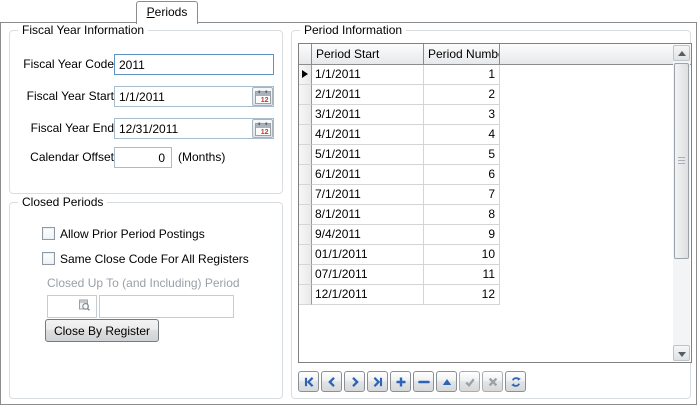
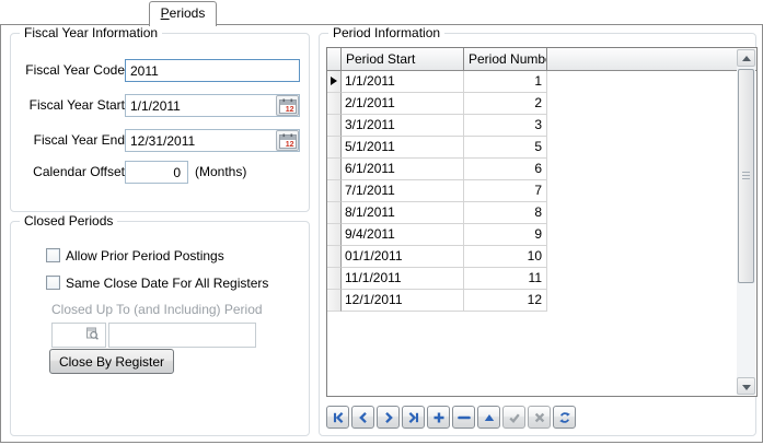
  Periods
  Fiscal Year Information
  Fiscal Year Code
  2011
  Fiscal Year Start
  1/1/2011
  Fiscal Year End
  12/31/2011
  Calendar Offset
  0
  (Months)
  Closed Periods
  Allow Prior Period Postings
- Same Close Code For All Registers
+ Same Close Date For All Registers
  Closed Up To (and Including) Period
  Close By Register
  Period Information
  Period Start
  Period Numb
  1/1/2011
  1
  2/1/2011
  2
  3/1/2011
  3
- 4/1/2011
- 4
  5/1/2011
  5
  6/1/2011
  6
  7/1/2011
  7
  8/1/2011
  8
  9/4/2011
  9
  01/1/2011
  10
- 07/1/2011
+ 11/1/2011
  11
  12/1/2011
  12
